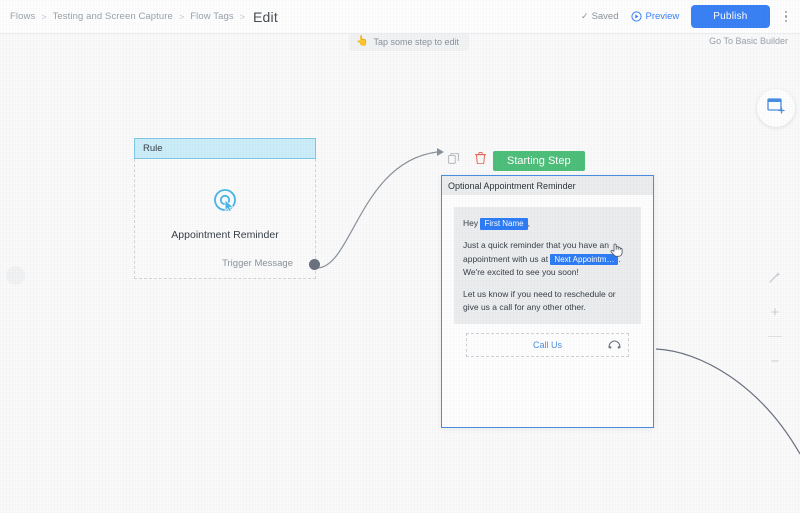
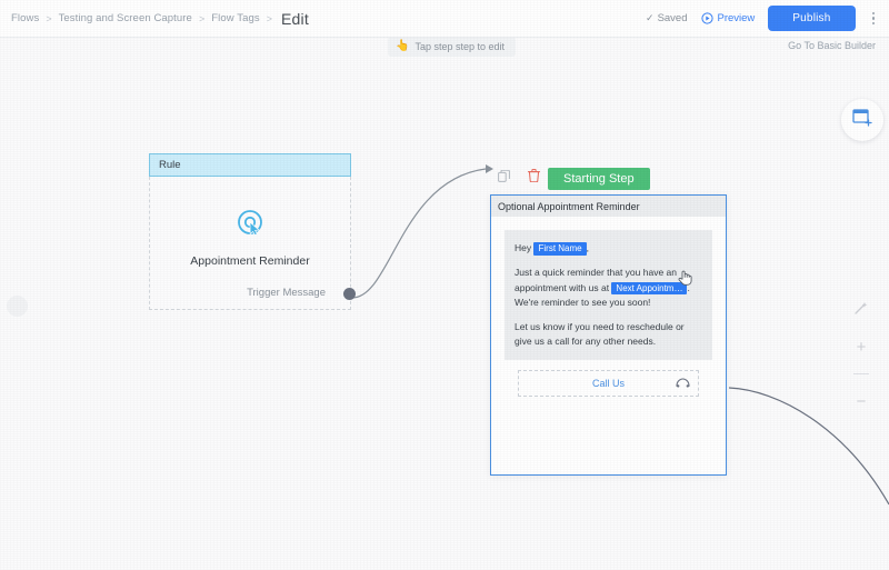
  Flows
  >
  Testing and Screen Capture
  >
  Flow Tags
  >
  Edit
  ✓
  Saved
  Preview
  Publish
  👆
- Tap some step to edit
+ Tap step step to edit
  Go To Basic Builder
  +
  −
  Rule
  Appointment Reminder
  Trigger Message
  Starting Step
  Optional Appointment Reminder
  Hey First Name ,
- Just a quick reminder that you have an appointment with us at Next Appointm… . We're excited to see you soon!
+ Just a quick reminder that you have an appointment with us at Next Appointm… . We're reminder to see you soon!
- Let us know if you need to reschedule or give us a call for any other other.
+ Let us know if you need to reschedule or give us a call for any other needs.
  Call Us
